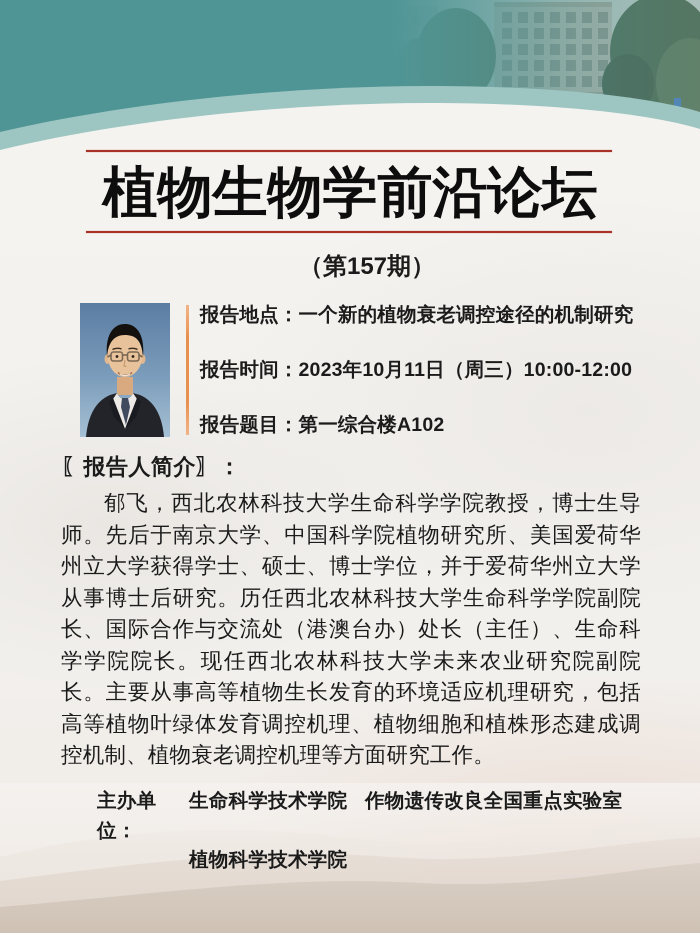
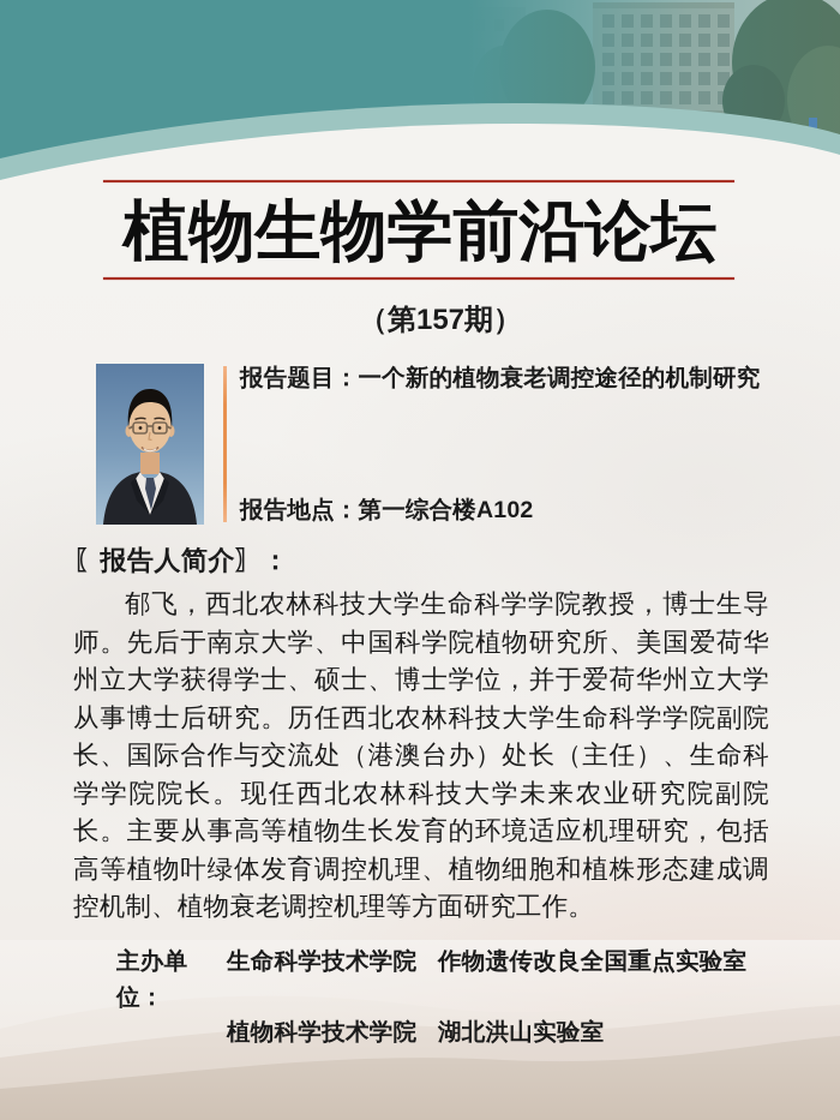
  植物生物学前沿论坛
  （第157期）
- 报告地点：一个新的植物衰老调控途径的机制研究
+ 报告题目：一个新的植物衰老调控途径的机制研究
- 报告时间：2023年10月11日（周三）10:00-12:00
- 报告题目：第一综合楼A102
+ 报告地点：第一综合楼A102
  〖报告人简介〗：
  郁飞，西北农林科技大学生命科学学院教授，博士生导师。先后于南京大学、中国科学院植物研究所、美国爱荷华州立大学获得学士、硕士、博士学位，并于爱荷华州立大学从事博士后研究。历任西北农林科技大学生命科学学院副院长、国际合作与交流处（港澳台办）处长（主任）、生命科学学院院长。现任西北农林科技大学未来农业研究院副院长。主要从事高等植物生长发育的环境适应机理研究，包括高等植物叶绿体发育调控机理、植物细胞和植株形态建成调控机制、植物衰老调控机理等方面研究工作。
  主办单位：
  生命科学技术学院
  作物遗传改良全国重点实验室
  植物科学技术学院
+ 湖北洪山实验室
